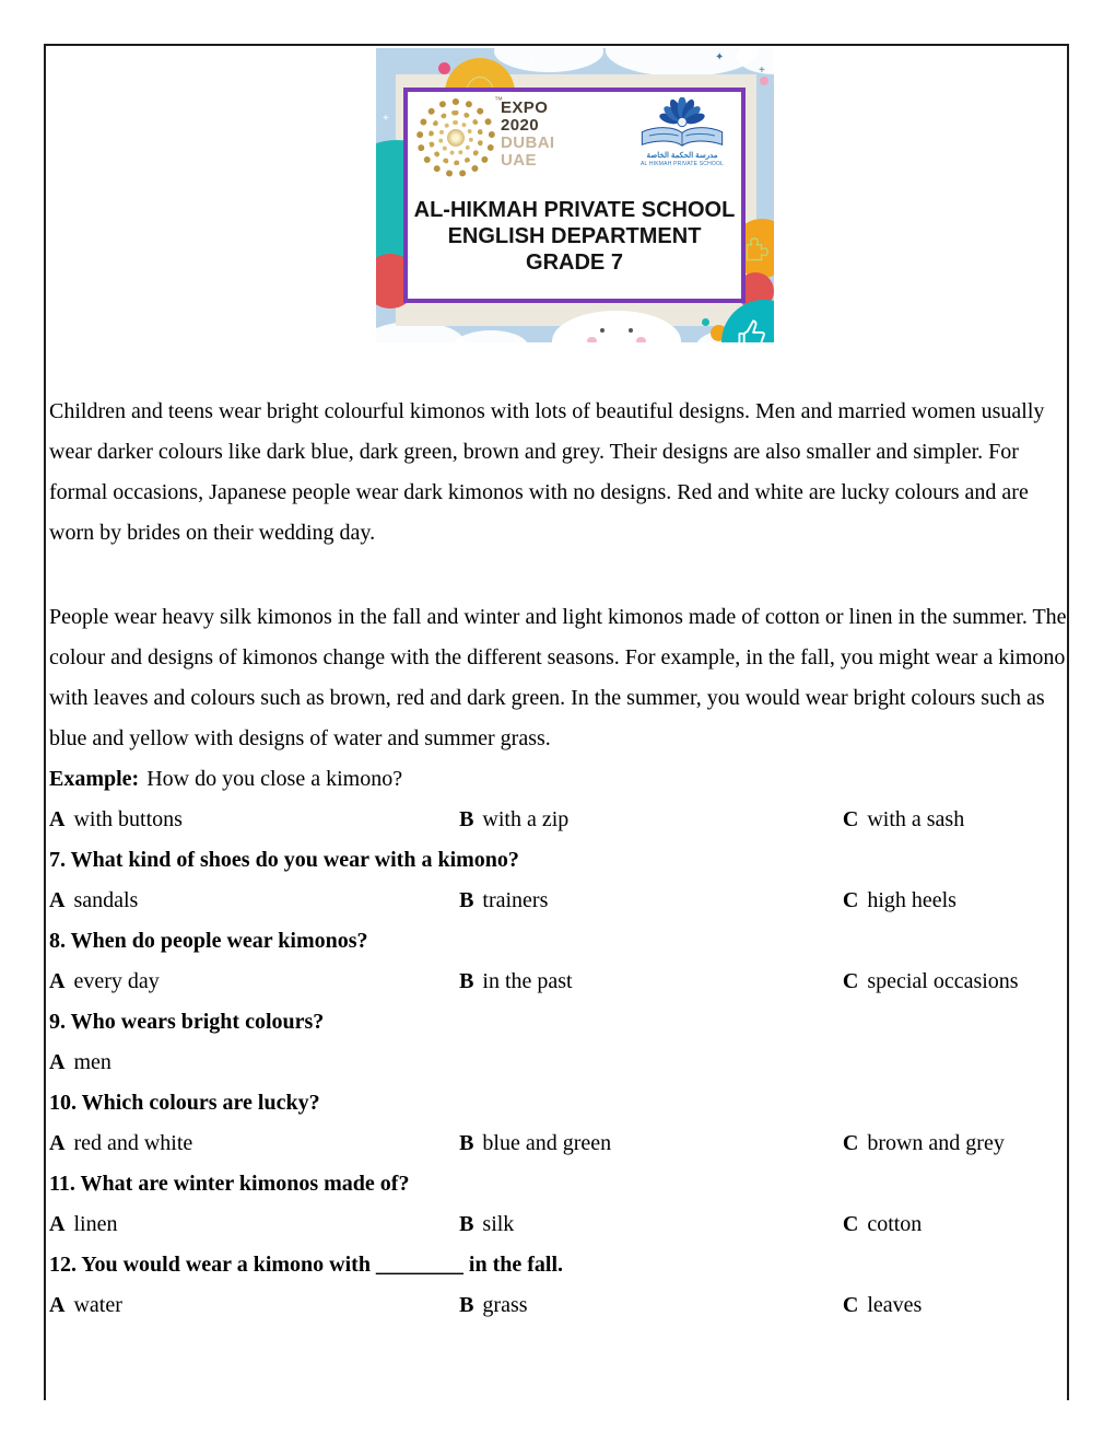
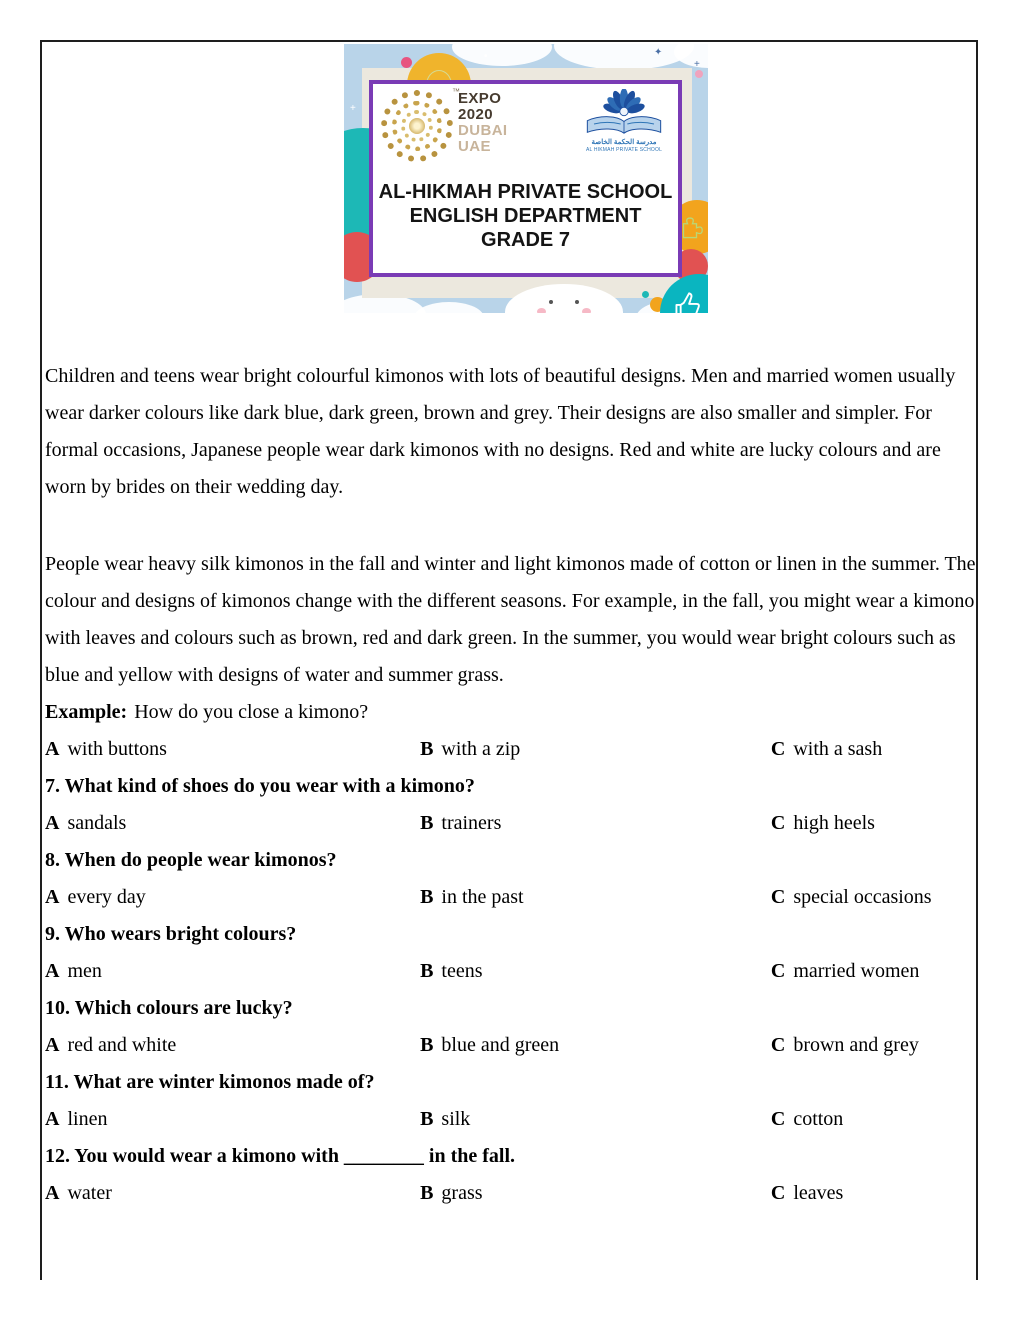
  ✦
  +
  +
  ™
  EXPO
  2020
  DUBAI
  UAE
  AL-HIKMAH PRIVATE SCHOOL
  ENGLISH DEPARTMENT
  GRADE 7
  Children and teens wear bright colourful kimonos with lots of beautiful designs. Men and married women usually wear darker colours like dark blue, dark green, brown and grey. Their designs are also smaller and simpler. For formal occasions, Japanese people wear dark kimonos with no designs. Red and white are lucky colours and are worn by brides on their wedding day.
  People wear heavy silk kimonos in the fall and winter and light kimonos made of cotton or linen in the summer. The colour and designs of kimonos change with the different seasons. For example, in the fall, you might wear a kimono with leaves and colours such as brown, red and dark green. In the summer, you would wear bright colours such as blue and yellow with designs of water and summer grass.
  Example: How do you close a kimono?
  A with buttons
  B with a zip
  C with a sash
  7. What kind of shoes do you wear with a kimono?
  A sandals
  B trainers
  C high heels
  8. When do people wear kimonos?
  A every day
  B in the past
  C special occasions
  9. Who wears bright colours?
  A men
+ B teens
+ C married women
  10. Which colours are lucky?
  A red and white
  B blue and green
  C brown and grey
  11. What are winter kimonos made of?
  A linen
  B silk
  C cotton
  12. You would wear a kimono with ________ in the fall.
  A water
  B grass
  C leaves
